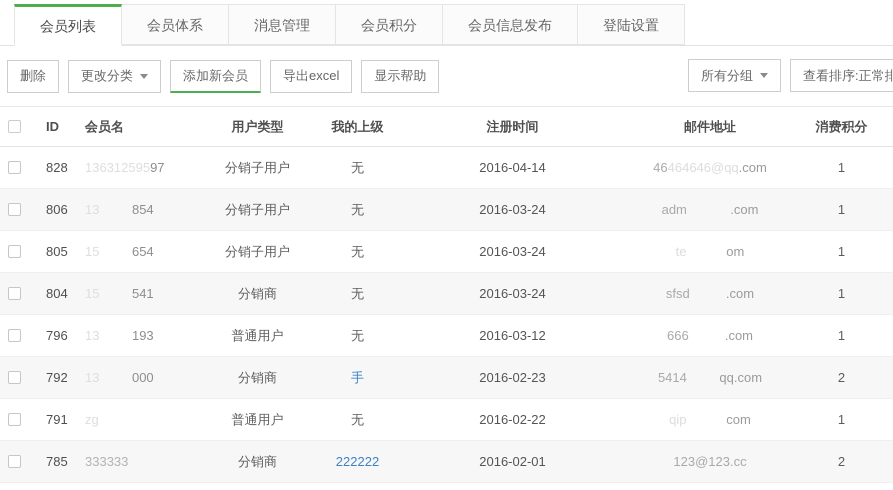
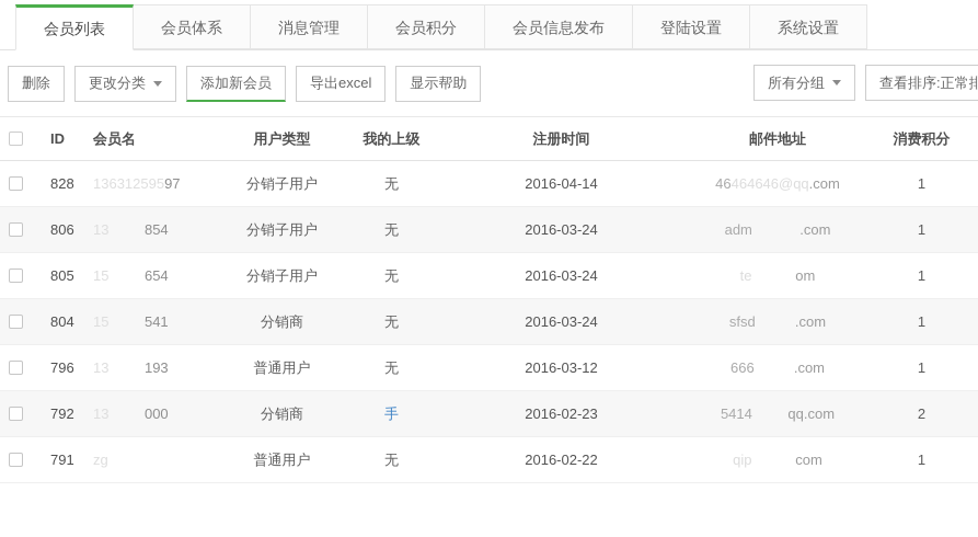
  会员列表
  会员体系
  消息管理
  会员积分
  会员信息发布
  登陆设置
+ 系统设置
  删除
  更改分类
  添加新会员
  导出excel
  显示帮助
  所有分组
  查看排序:正常排
  	ID	会员名	用户类型	我的上级	注册时间	邮件地址	消费积分
  	828	13631259597	分销子用户	无	2016-04-14	46464646@qq.com	1
  	806	13 854	分销子用户	无	2016-03-24	adm .com	1
  	805	15 654	分销子用户	无	2016-03-24	te om	1
  	804	15 541	分销商	无	2016-03-24	sfsd .com	1
  	796	13 193	普通用户	无	2016-03-12	666 .com	1
  	792	13 000	分销商	手	2016-02-23	5414 qq.com	2
  	791	zg	普通用户	无	2016-02-22	qip com	1
- 	785	333333	分销商	222222	2016-02-01	123@123.cc	2
